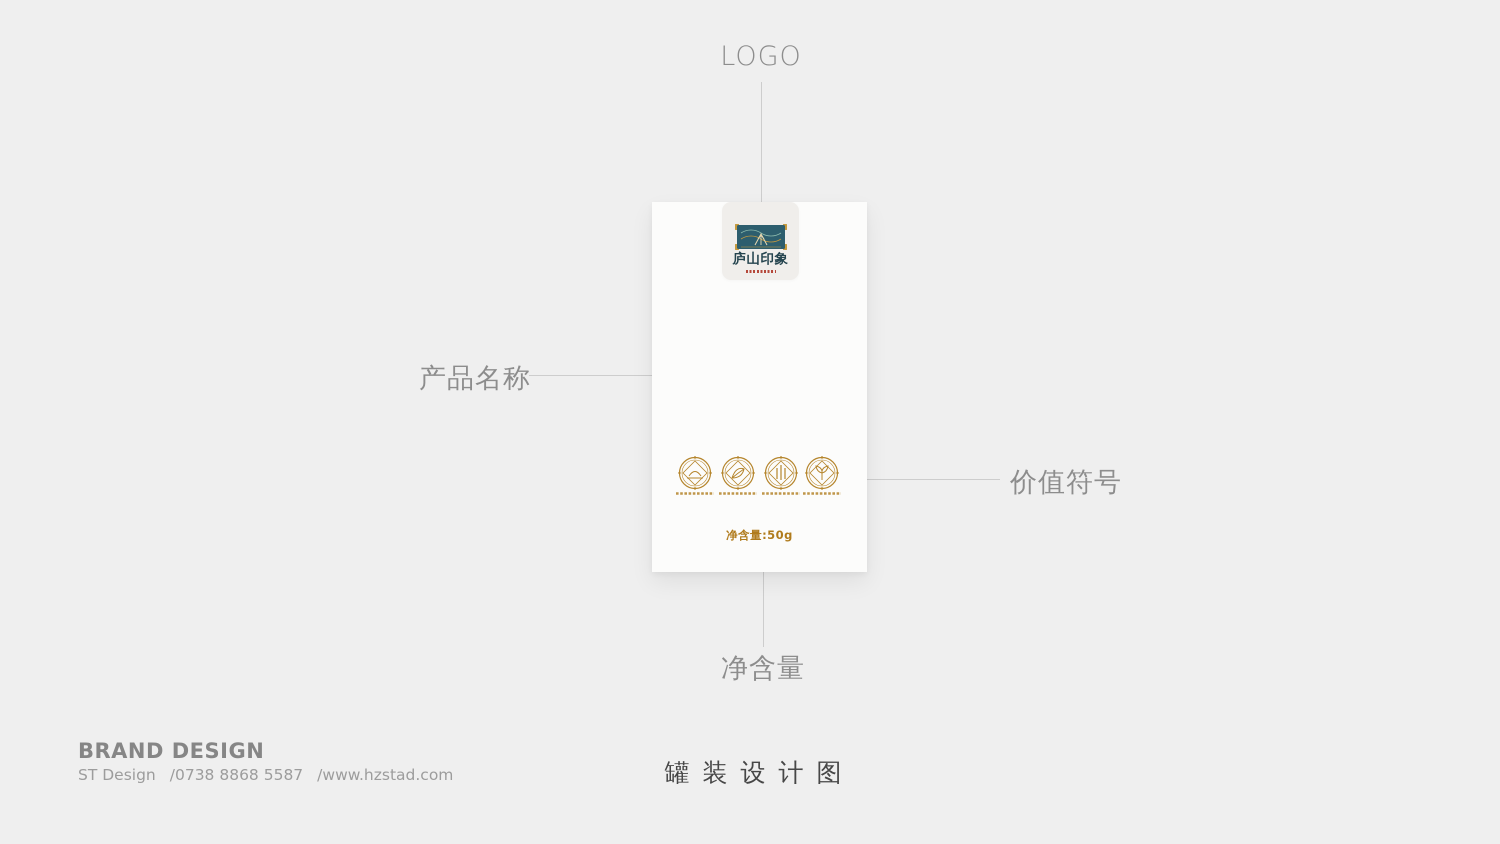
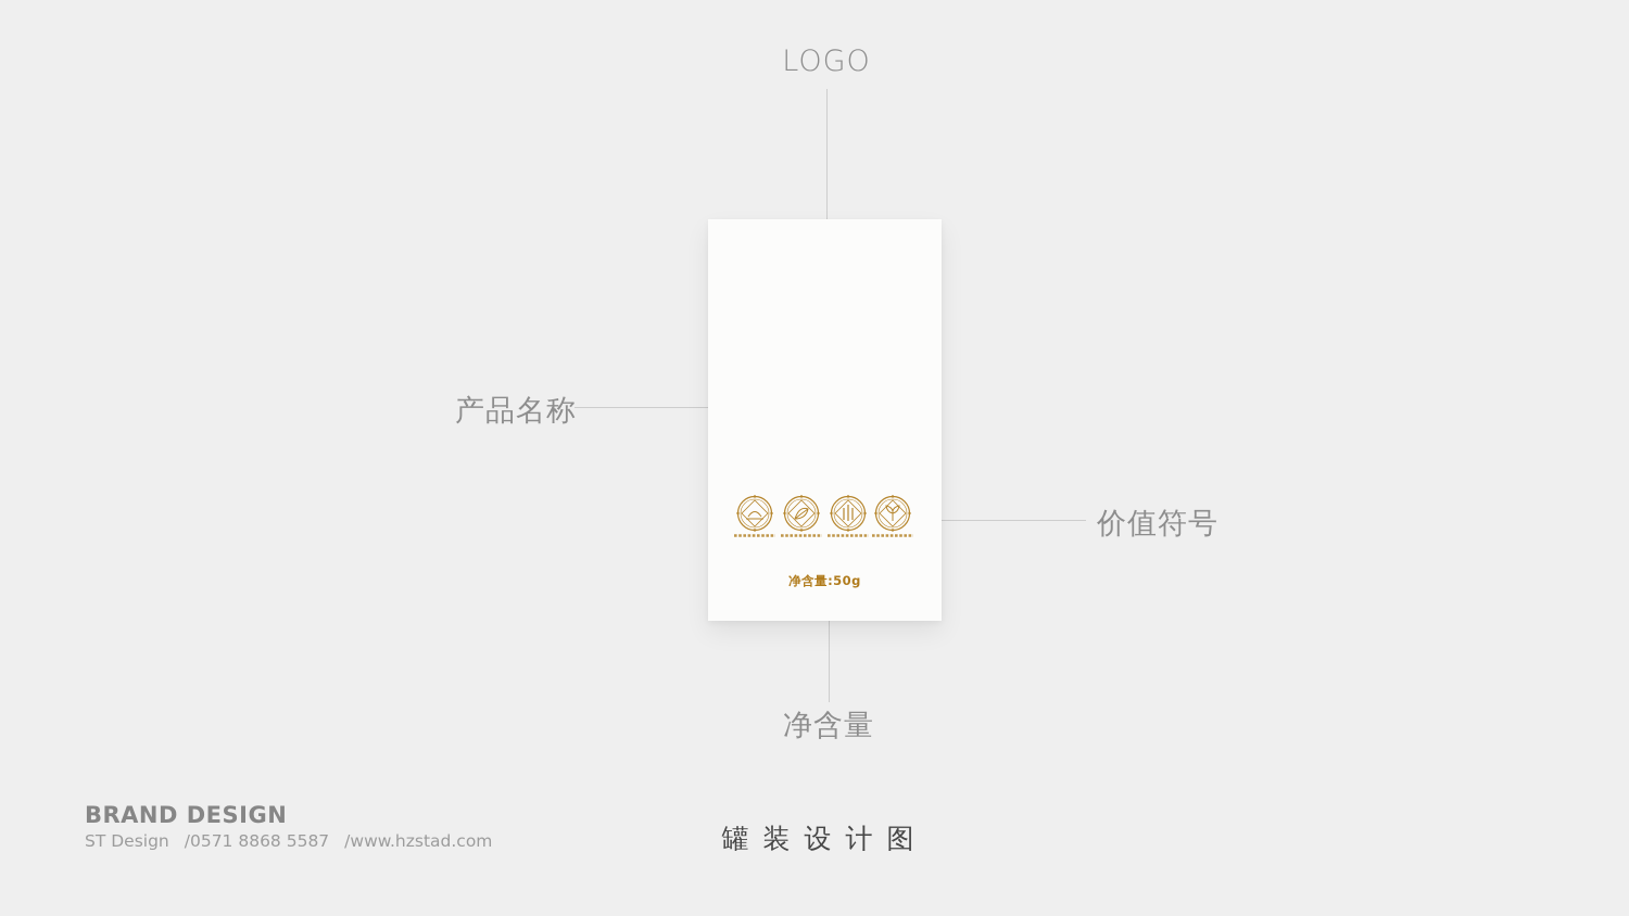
  LOGO
  产品名称
  价值符号
  净含量
- 庐山印象
  净含量:50g
  BRAND DESIGN
- ST Design /0738 8868 5587 /www.hzstad.com
+ ST Design /0571 8868 5587 /www.hzstad.com
  罐装设计图
